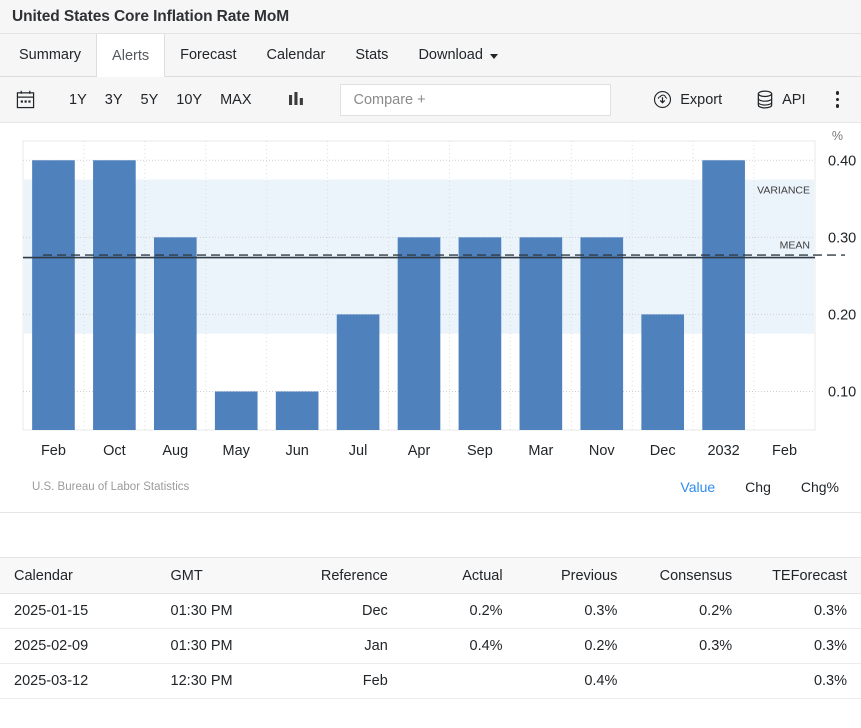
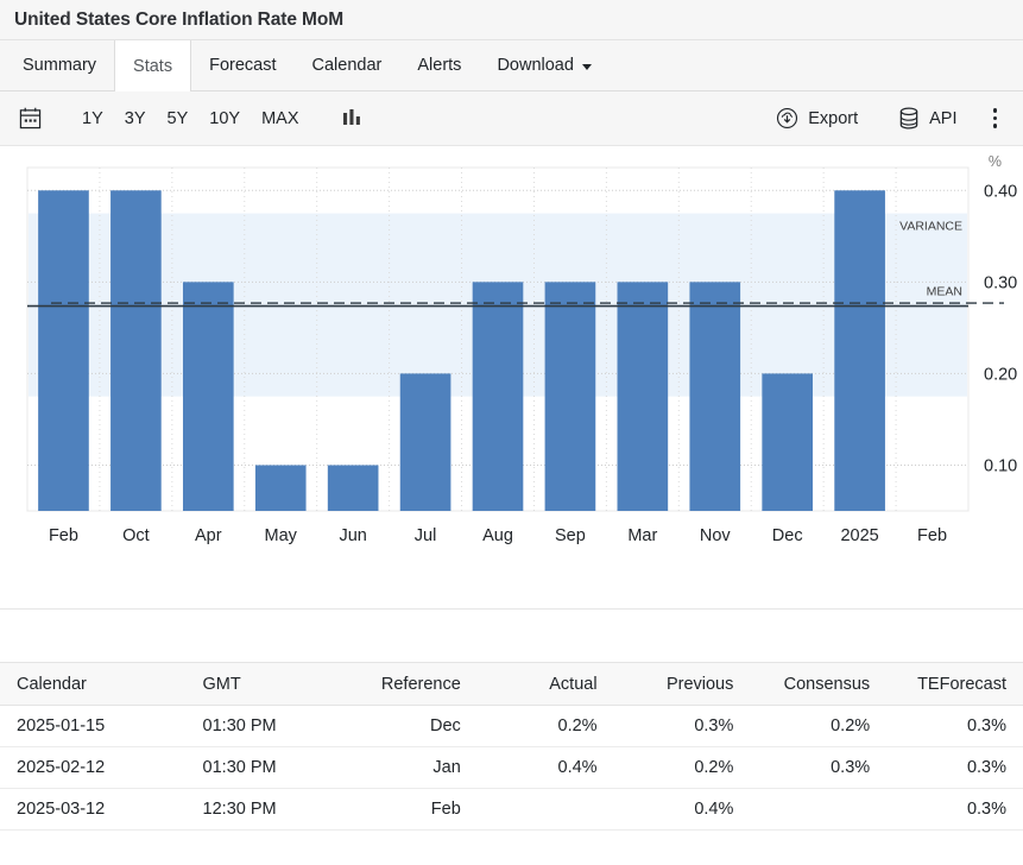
  United States Core Inflation Rate MoM
  Summary
- Alerts
+ Stats
  Forecast
  Calendar
- Stats
+ Alerts
  Download
  1Y
  3Y
  5Y
  10Y
  MAX
- Compare +
  Export
  API
  %
  0.10
  0.20
  0.30
  0.40
  VARIANCE
  MEAN
  Feb
  Oct
- Aug
+ Apr
  May
  Jun
  Jul
- Apr
+ Aug
  Sep
  Mar
  Nov
  Dec
- 2032
+ 2025
  Feb
- U.S. Bureau of Labor Statistics
- Value
- Chg
- Chg%
  Calendar	GMT	Reference	Actual	Previous	Consensus	TEForecast
  2025-01-15	01:30 PM	Dec	0.2%	0.3%	0.2%	0.3%
- 2025-02-09	01:30 PM	Jan	0.4%	0.2%	0.3%	0.3%
+ 2025-02-12	01:30 PM	Jan	0.4%	0.2%	0.3%	0.3%
  2025-03-12	12:30 PM	Feb		0.4%		0.3%
